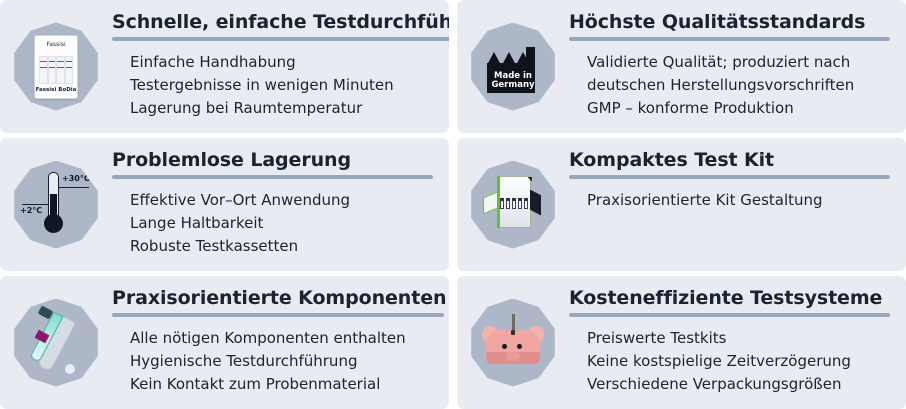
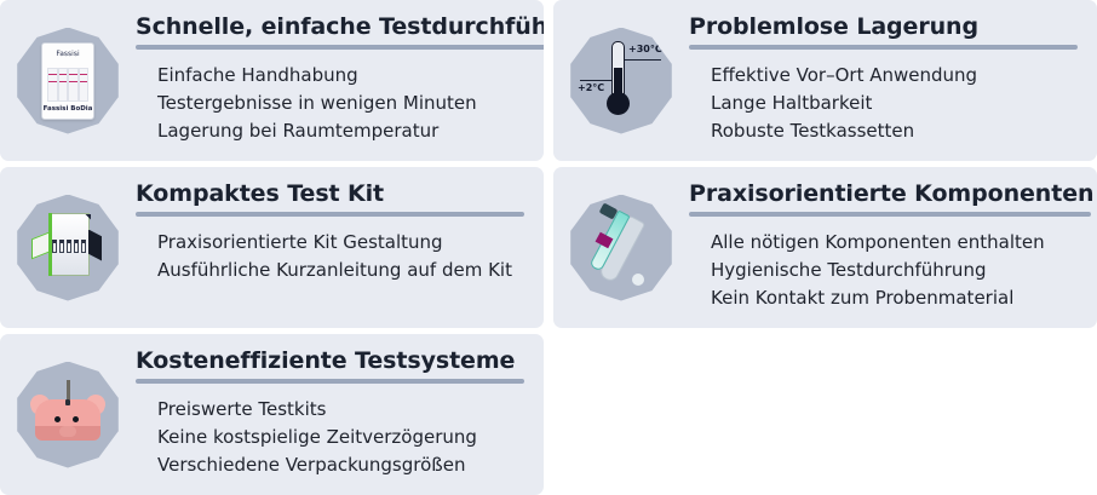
  Schnelle, einfache Testdurchfüh
  Einfache Handhabung
  Testergebnisse in wenigen Minuten
  Lagerung bei Raumtemperatur
- Made in
- Germany
- Höchste Qualitätsstandards
- Validierte Qualität; produziert nach
- deutschen Herstellungsvorschriften
- GMP – konforme Produktion
  +30°C
  +2°C
  Problemlose Lagerung
  Effektive Vor–Ort Anwendung
  Lange Haltbarkeit
  Robuste Testkassetten
  Kompaktes Test Kit
  Praxisorientierte Kit Gestaltung
+ Ausführliche Kurzanleitung auf dem Kit
  Praxisorientierte Komponenten
  Alle nötigen Komponenten enthalten
  Hygienische Testdurchführung
  Kein Kontakt zum Probenmaterial
  Kosteneffiziente Testsysteme
  Preiswerte Testkits
  Keine kostspielige Zeitverzögerung
  Verschiedene Verpackungsgrößen
